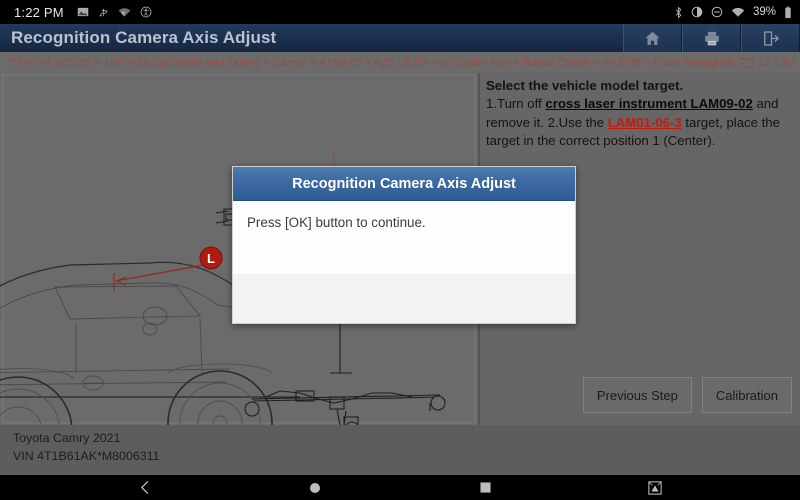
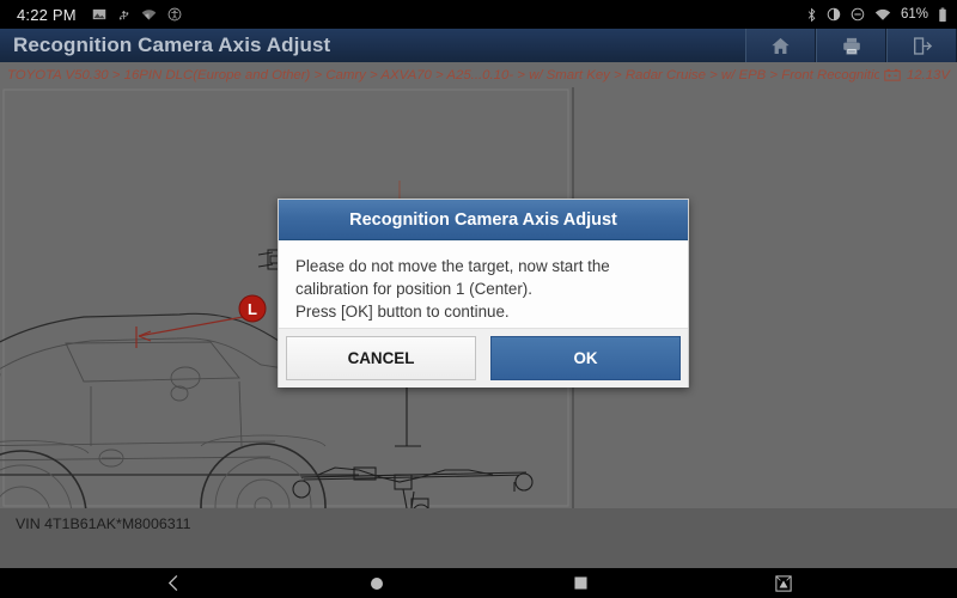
- 1:22 PM
+ 4:22 PM
- 39%
+ 61%
  Recognition Camera Axis Adjust
  TOYOTA V50.30 > 16PIN DLC(Europe and Other) > Camry > AXVA70 > A25...0.10- > w/ Smart Key > Radar Cruise > w/ EPB > Front Recognitio
  12.13V
  L
- Select the vehicle model target.
- 1.Turn off cross laser instrument LAM09-02 and remove it. 2.Use the LAM01-06-3 target, place the target in the correct position 1 (Center).
- Previous Step
- Calibration
- Toyota Camry 2021
  VIN 4T1B61AK*M8006311
  Recognition Camera Axis Adjust
+ Please do not move the target, now start the calibration for position 1 (Center).
  Press [OK] button to continue.
+ CANCEL
+ OK
